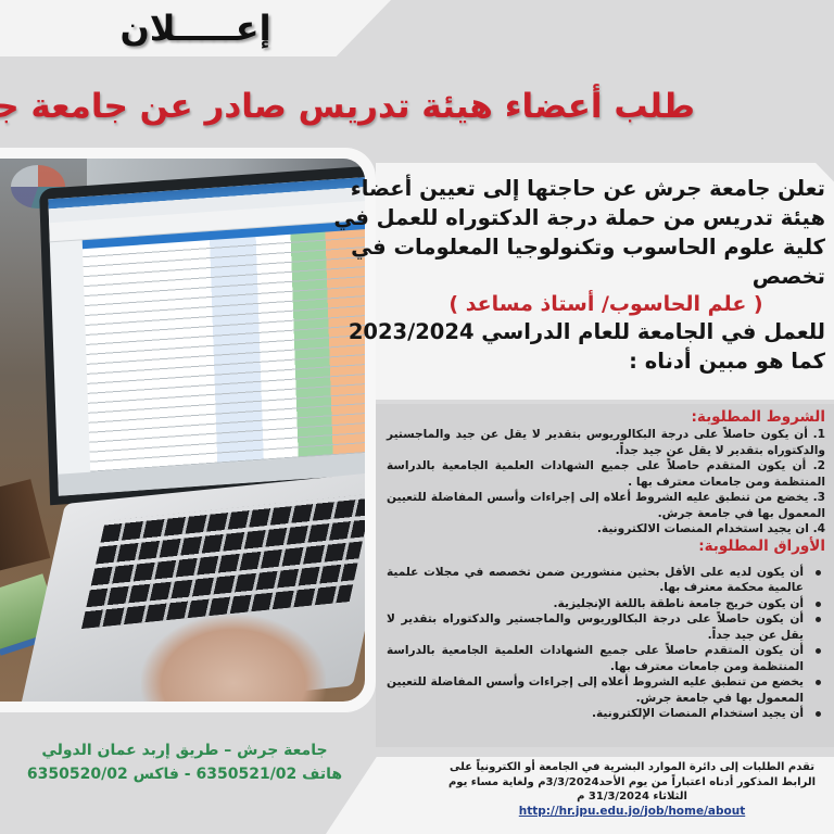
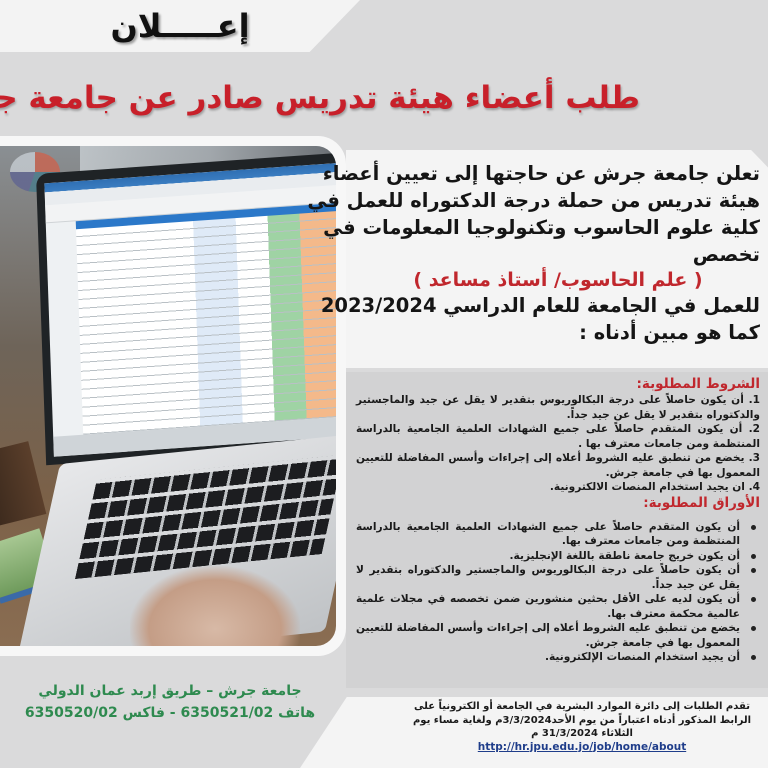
  إعـــــلان
  طلب أعضاء هيئة تدريس صادر عن جامعة ج
  تعلن جامعة جرش عن حاجتها إلى تعيين أعضاء
  هيئة تدريس من حملة درجة الدكتوراه للعمل في
  كلية علوم الحاسوب وتكنولوجيا المعلومات في
  تخصص
  ( علم الحاسوب/ أستاذ مساعد )
  للعمل في الجامعة للعام الدراسي 2023/2024
  كما هو مبين أدناه :
  الشروط المطلوبة:
  1. أن يكون حاصلاً على درجة البكالوريوس بتقدير لا يقل عن جيد والماجستير والدكتوراه بتقدير لا يقل عن جيد جداً.
  2. أن يكون المتقدم حاصلاً على جميع الشهادات العلمية الجامعية بالدراسة المنتظمة ومن جامعات معترف بها .
  3. يخضع من تنطبق عليه الشروط أعلاه إلى إجراءات وأسس المفاضلة للتعيين المعمول بها في جامعة جرش.
  4. ان يجيد استخدام المنصات الالكترونية.
  الأوراق المطلوبة:
- أن يكون لديه على الأقل بحثين منشورين ضمن تخصصه في مجلات علمية عالمية محكمة معترف بها.
+ أن يكون المتقدم حاصلاً على جميع الشهادات العلمية الجامعية بالدراسة المنتظمة ومن جامعات معترف بها.
  أن يكون خريج جامعة ناطقة باللغة الإنجليزية.
  أن يكون حاصلاً على درجة البكالوريوس والماجستير والدكتوراه بتقدير لا يقل عن جيد جداً.
- أن يكون المتقدم حاصلاً على جميع الشهادات العلمية الجامعية بالدراسة المنتظمة ومن جامعات معترف بها.
+ أن يكون لديه على الأقل بحثين منشورين ضمن تخصصه في مجلات علمية عالمية محكمة معترف بها.
  يخضع من تنطبق عليه الشروط أعلاه إلى إجراءات وأسس المفاضلة للتعيين المعمول بها في جامعة جرش.
  أن يجيد استخدام المنصات الإلكترونية.
  جامعة جرش – طريق إربد عمان الدولي
  هاتف 6350521/02 - فاكس 6350520/02
  تقدم الطلبات إلى دائرة الموارد البشرية في الجامعة أو الكترونياً على
  الرابط المذكور أدناه اعتباراً من يوم الأحد3/3/2024م ولغاية مساء يوم
  الثلاثاء 31/3/2024 م
  http://hr.jpu.edu.jo/job/home/about
